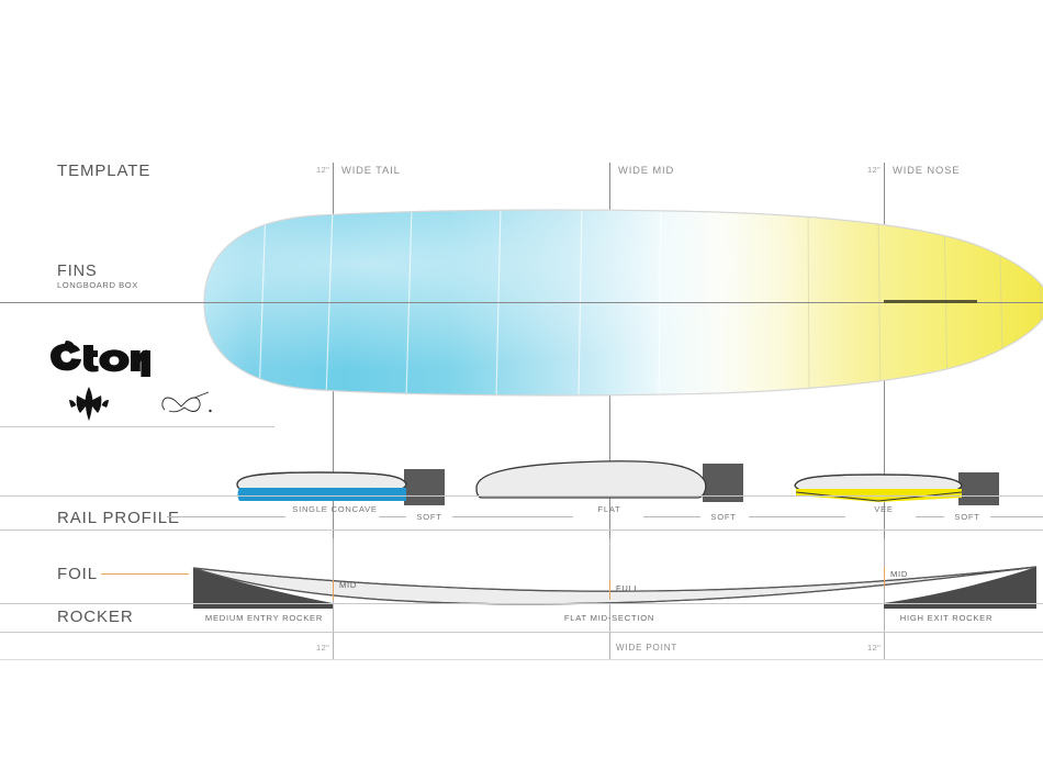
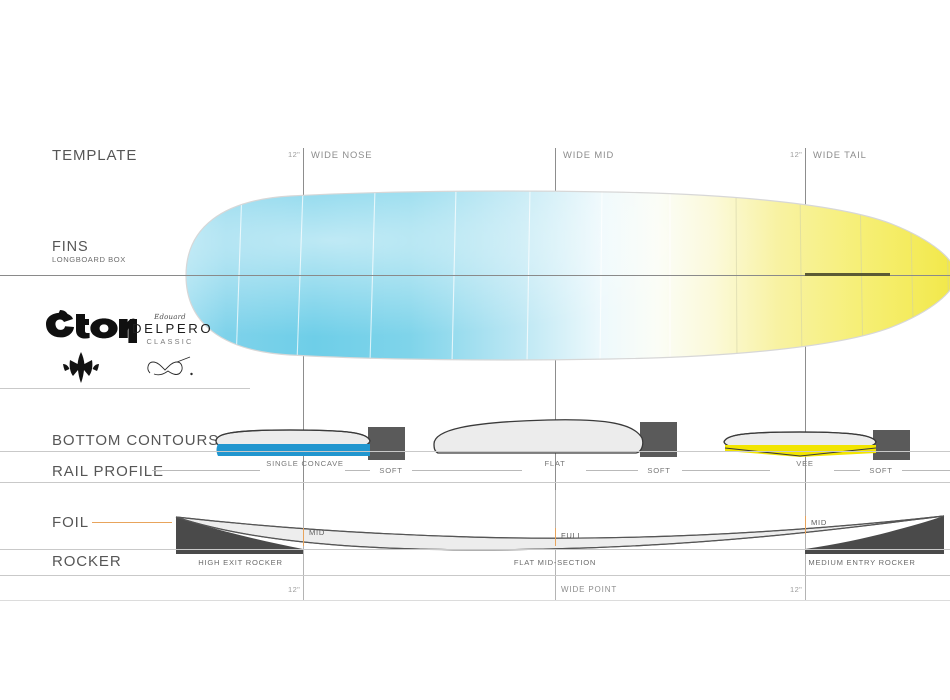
  TEMPLATE
  12"
- WIDE TAIL
+ WIDE NOSE
  WIDE MID
  12"
- WIDE NOSE
+ WIDE TAIL
  FINS
  LONGBOARD BOX
+ Edouard
+ DELPERO
+ CLASSIC
+ BOTTOM CONTOURS
  SINGLE CONCAVE
  FLAT
  VEE
  RAIL PROFILE
  SOFT
  SOFT
  SOFT
  FOIL
  MID
  FULL
  MID
  ROCKER
- MEDIUM ENTRY ROCKER
+ HIGH EXIT ROCKER
  FLAT MID-SECTION
- HIGH EXIT ROCKER
+ MEDIUM ENTRY ROCKER
  12"
  WIDE POINT
  12"
